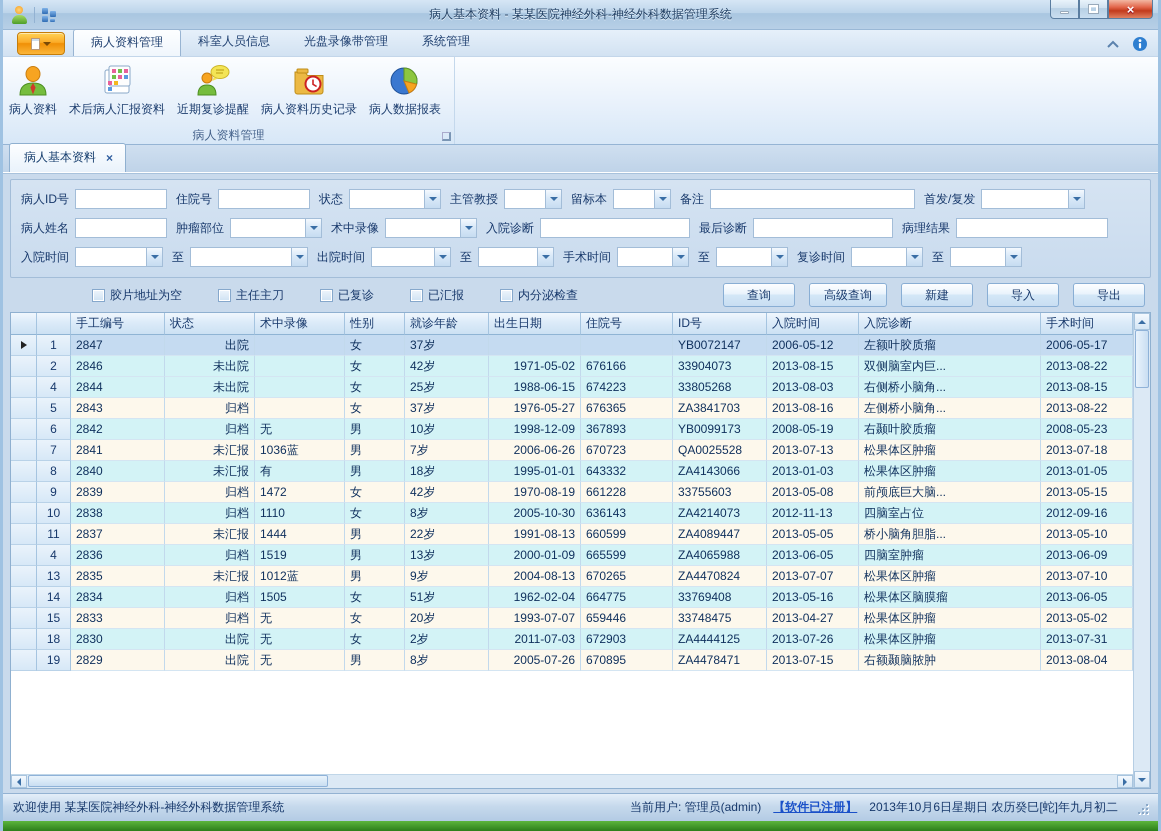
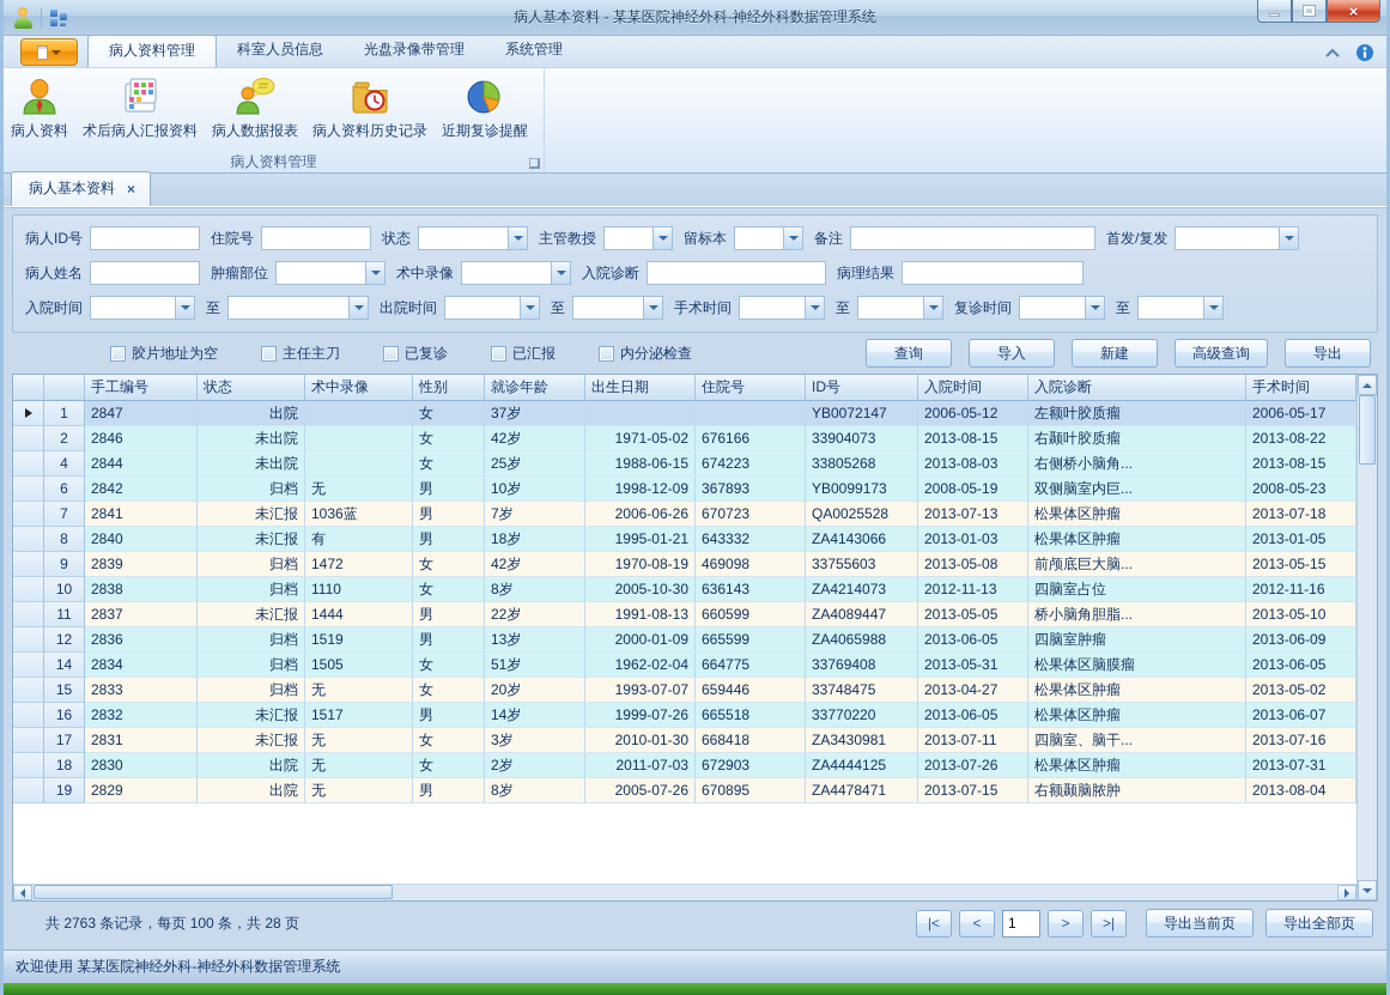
  病人基本资料 - 某某医院神经外科-神经外科数据管理系统
  ×
  病人资料管理
  科室人员信息
  光盘录像带管理
  系统管理
  病人资料
  术后病人汇报资料
- 近期复诊提醒
+ 病人数据报表
  病人资料历史记录
- 病人数据报表
+ 近期复诊提醒
  病人资料管理
  病人基本资料
  ×
  病人ID号
  住院号
  状态
  主管教授
  留标本
  备注
  首发/复发
  病人姓名
  肿瘤部位
  术中录像
  入院诊断
- 最后诊断
  病理结果
  入院时间
  至
  出院时间
  至
  手术时间
  至
  复诊时间
  至
  胶片地址为空
  主任主刀
  已复诊
  已汇报
  内分泌检查
  查询
- 高级查询
+ 导入
  新建
- 导入
+ 高级查询
  导出
  		手工编号	状态	术中录像	性别	就诊年龄	出生日期	住院号	ID号	入院时间	入院诊断	手术时间
  	1	2847	出院		女	37岁			YB0072147	2006-05-12	左额叶胶质瘤	2006-05-17
- 	2	2846	未出院		女	42岁	1971-05-02	676166	33904073	2013-08-15	双侧脑室内巨...	2013-08-22
+ 	2	2846	未出院		女	42岁	1971-05-02	676166	33904073	2013-08-15	右颞叶胶质瘤	2013-08-22
  	4	2844	未出院		女	25岁	1988-06-15	674223	33805268	2013-08-03	右侧桥小脑角...	2013-08-15
- 	5	2843	归档		女	37岁	1976-05-27	676365	ZA3841703	2013-08-16	左侧桥小脑角...	2013-08-22
- 	6	2842	归档	无	男	10岁	1998-12-09	367893	YB0099173	2008-05-19	右颞叶胶质瘤	2008-05-23
+ 	6	2842	归档	无	男	10岁	1998-12-09	367893	YB0099173	2008-05-19	双侧脑室内巨...	2008-05-23
  	7	2841	未汇报	1036蓝	男	7岁	2006-06-26	670723	QA0025528	2013-07-13	松果体区肿瘤	2013-07-18
- 	8	2840	未汇报	有	男	18岁	1995-01-01	643332	ZA4143066	2013-01-03	松果体区肿瘤	2013-01-05
+ 	8	2840	未汇报	有	男	18岁	1995-01-21	643332	ZA4143066	2013-01-03	松果体区肿瘤	2013-01-05
- 	9	2839	归档	1472	女	42岁	1970-08-19	661228	33755603	2013-05-08	前颅底巨大脑...	2013-05-15
+ 	9	2839	归档	1472	女	42岁	1970-08-19	469098	33755603	2013-05-08	前颅底巨大脑...	2013-05-15
- 	10	2838	归档	1110	女	8岁	2005-10-30	636143	ZA4214073	2012-11-13	四脑室占位	2012-09-16
+ 	10	2838	归档	1110	女	8岁	2005-10-30	636143	ZA4214073	2012-11-13	四脑室占位	2012-11-16
  	11	2837	未汇报	1444	男	22岁	1991-08-13	660599	ZA4089447	2013-05-05	桥小脑角胆脂...	2013-05-10
- 	4	2836	归档	1519	男	13岁	2000-01-09	665599	ZA4065988	2013-06-05	四脑室肿瘤	2013-06-09
+ 	12	2836	归档	1519	男	13岁	2000-01-09	665599	ZA4065988	2013-06-05	四脑室肿瘤	2013-06-09
- 	13	2835	未汇报	1012蓝	男	9岁	2004-08-13	670265	ZA4470824	2013-07-07	松果体区肿瘤	2013-07-10
- 	14	2834	归档	1505	女	51岁	1962-02-04	664775	33769408	2013-05-16	松果体区脑膜瘤	2013-06-05
+ 	14	2834	归档	1505	女	51岁	1962-02-04	664775	33769408	2013-05-31	松果体区脑膜瘤	2013-06-05
  	15	2833	归档	无	女	20岁	1993-07-07	659446	33748475	2013-04-27	松果体区肿瘤	2013-05-02
+ 	16	2832	未汇报	1517	男	14岁	1999-07-26	665518	33770220	2013-06-05	松果体区肿瘤	2013-06-07
+ 	17	2831	未汇报	无	女	3岁	2010-01-30	668418	ZA3430981	2013-07-11	四脑室、脑干...	2013-07-16
  	18	2830	出院	无	女	2岁	2011-07-03	672903	ZA4444125	2013-07-26	松果体区肿瘤	2013-07-31
  	19	2829	出院	无	男	8岁	2005-07-26	670895	ZA4478471	2013-07-15	右额颞脑脓肿	2013-08-04
+ 共 2763 条记录，每页 100 条，共 28 页
+ |<
+ <
+ 1
+ >
+ >|
+ 导出当前页
+ 导出全部页
  欢迎使用 某某医院神经外科-神经外科数据管理系统
- 当前用户: 管理员(admin)
- 【软件已注册】
- 2013年10月6日星期日 农历癸巳[蛇]年九月初二
